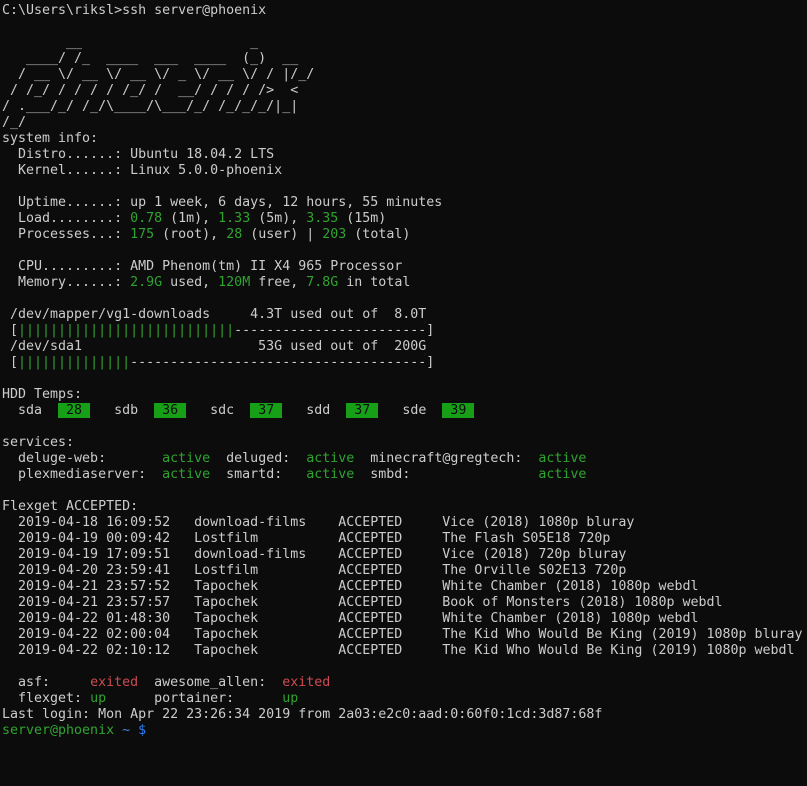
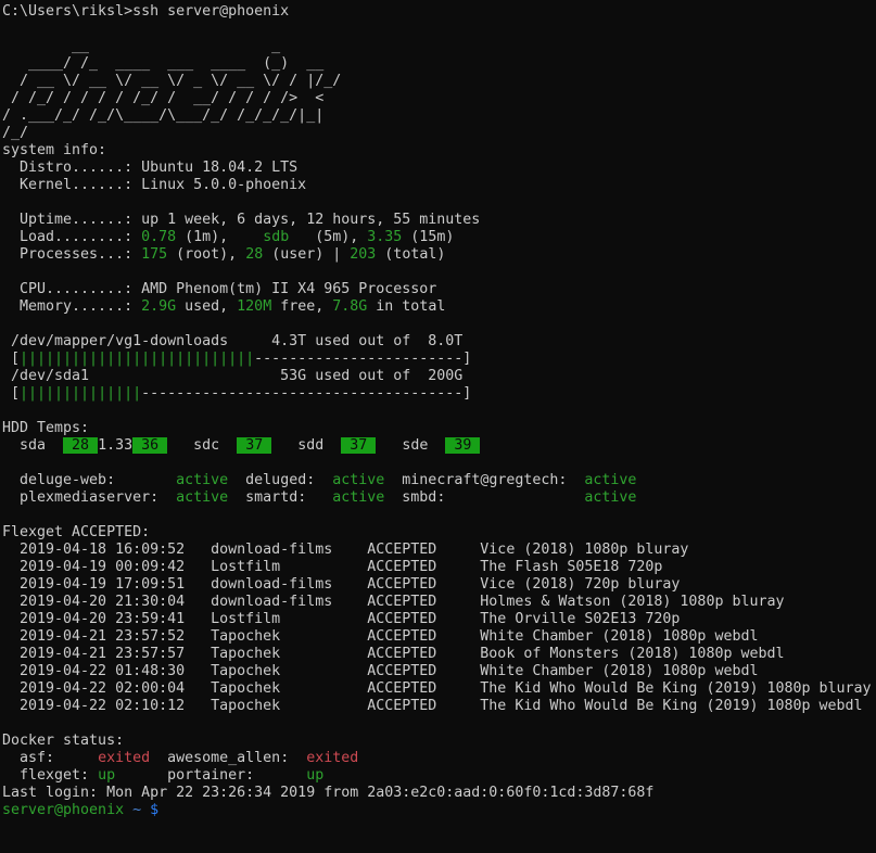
  C:\Users\riksl>ssh server@phoenix
  __ _
  ____/ /_ ____ ___ ____ (_) __
  / __ \/ __ \/ __ \/ _ \/ __ \/ / |/_/
  / /_/ / / / / /_/ / __/ / / / /> <
  / .___/_/ /_/\____/\___/_/ /_/_/_/|_|
  /_/
  system info:
  Distro......: Ubuntu 18.04.2 LTS
  Kernel......: Linux 5.0.0-phoenix
  Uptime......: up 1 week, 6 days, 12 hours, 55 minutes
- Load........: 0.78 (1m), 1.33 (5m), 3.35 (15m)
+ Load........: 0.78 (1m), sdb (5m), 3.35 (15m)
  Processes...: 175 (root), 28 (user) | 203 (total)
  CPU.........: AMD Phenom(tm) II X4 965 Processor
  Memory......: 2.9G used, 120M free, 7.8G in total
  /dev/mapper/vg1-downloads 4.3T used out of 8.0T
  [|||||||||||||||||||||||||||------------------------]
  /dev/sda1 53G used out of 200G
  [||||||||||||||-------------------------------------]
  HDD Temps:
- sda 28 sdb 36 sdc 37 sdd 37 sde 39
+ sda 28 1.33 36 sdc 37 sdd 37 sde 39
- services:
  deluge-web: active deluged: active minecraft@gregtech: active
  plexmediaserver: active smartd: active smbd: active
  Flexget ACCEPTED:
  2019-04-18 16:09:52 download-films ACCEPTED Vice (2018) 1080p bluray
  2019-04-19 00:09:42 Lostfilm ACCEPTED The Flash S05E18 720p
  2019-04-19 17:09:51 download-films ACCEPTED Vice (2018) 720p bluray
+ 2019-04-20 21:30:04 download-films ACCEPTED Holmes & Watson (2018) 1080p bluray
  2019-04-20 23:59:41 Lostfilm ACCEPTED The Orville S02E13 720p
  2019-04-21 23:57:52 Tapochek ACCEPTED White Chamber (2018) 1080p webdl
  2019-04-21 23:57:57 Tapochek ACCEPTED Book of Monsters (2018) 1080p webdl
  2019-04-22 01:48:30 Tapochek ACCEPTED White Chamber (2018) 1080p webdl
  2019-04-22 02:00:04 Tapochek ACCEPTED The Kid Who Would Be King (2019) 1080p bluray
  2019-04-22 02:10:12 Tapochek ACCEPTED The Kid Who Would Be King (2019) 1080p webdl
+ Docker status:
  asf: exited awesome_allen: exited
  flexget: up portainer: up
  Last login: Mon Apr 22 23:26:34 2019 from 2a03:e2c0:aad:0:60f0:1cd:3d87:68f
  server@phoenix ~ $
